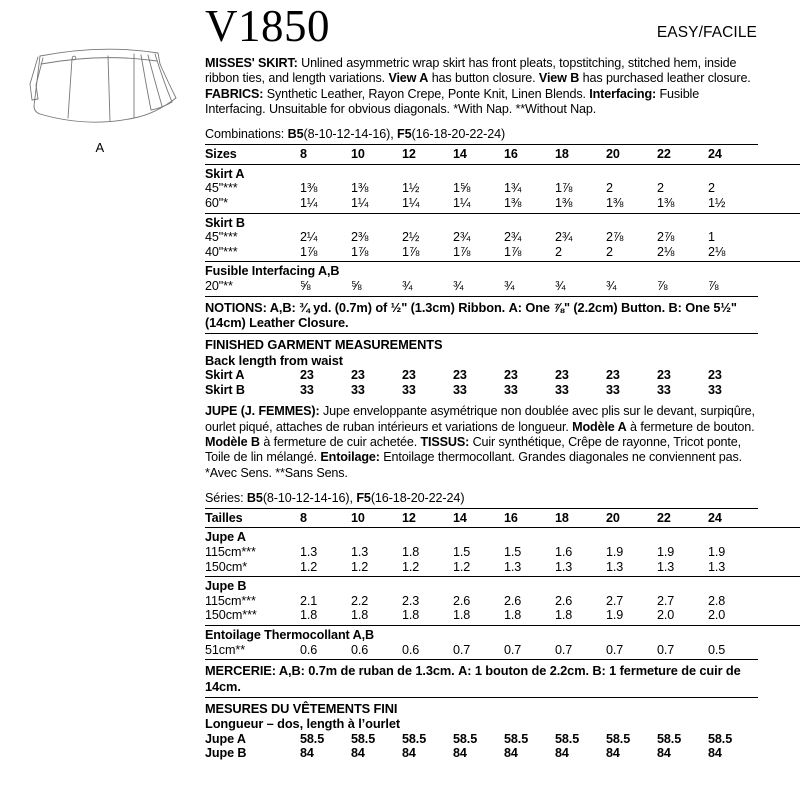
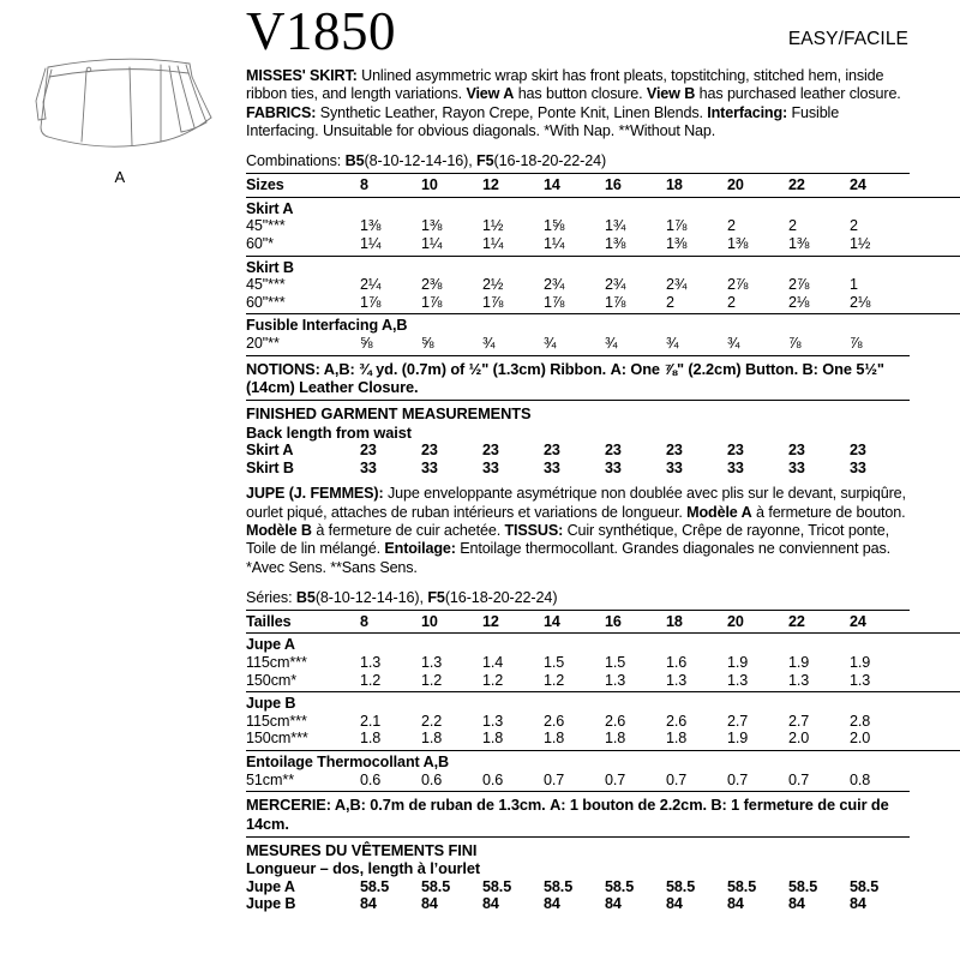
  A
  V1850
  EASY/FACILE
  MISSES' SKIRT: Unlined asymmetric wrap skirt has front pleats, topstitching, stitched hem, inside ribbon ties, and length variations. View A has button closure. View B has purchased leather closure. FABRICS: Synthetic Leather, Rayon Crepe, Ponte Knit, Linen Blends. Interfacing: Fusible Interfacing. Unsuitable for obvious diagonals. *With Nap. **Without Nap.
  Combinations: B5(8-10-12-14-16), F5(16-18-20-22-24)
  Sizes	8	10	12	14	16	18	20	22	24
  Skirt A
  45"***	1⅜	1⅜	1½	1⅝	1¾	1⅞	2	2	2
  60"*	1¼	1¼	1¼	1¼	1⅜	1⅜	1⅜	1⅜	1½
  Skirt B
  45"***	2¼	2⅜	2½	2¾	2¾	2¾	2⅞	2⅞	1
- 40"***	1⅞	1⅞	1⅞	1⅞	1⅞	2	2	2⅛	2⅛
+ 60"***	1⅞	1⅞	1⅞	1⅞	1⅞	2	2	2⅛	2⅛
  Fusible Interfacing A,B
  20"**	⅝	⅝	¾	¾	¾	¾	¾	⅞	⅞
  NOTIONS: A,B: ¾ yd. (0.7m) of ½" (1.3cm) Ribbon. A: One ⅞" (2.2cm) Button. B: One 5½" (14cm) Leather Closure.
  FINISHED GARMENT MEASUREMENTS
  Back length from waist
  Skirt A	23	23	23	23	23	23	23	23	23
  Skirt B	33	33	33	33	33	33	33	33	33
  JUPE (J. FEMMES): Jupe enveloppante asymétrique non doublée avec plis sur le devant, surpiqûre, ourlet piqué, attaches de ruban intérieurs et variations de longueur. Modèle A à fermeture de bouton. Modèle B à fermeture de cuir achetée. TISSUS: Cuir synthétique, Crêpe de rayonne, Tricot ponte, Toile de lin mélangé. Entoilage: Entoilage thermocollant. Grandes diagonales ne conviennent pas. *Avec Sens. **Sans Sens.
  Séries: B5(8-10-12-14-16), F5(16-18-20-22-24)
  Tailles	8	10	12	14	16	18	20	22	24
  Jupe A
- 115cm***	1.3	1.3	1.8	1.5	1.5	1.6	1.9	1.9	1.9
+ 115cm***	1.3	1.3	1.4	1.5	1.5	1.6	1.9	1.9	1.9
  150cm*	1.2	1.2	1.2	1.2	1.3	1.3	1.3	1.3	1.3
  Jupe B
- 115cm***	2.1	2.2	2.3	2.6	2.6	2.6	2.7	2.7	2.8
+ 115cm***	2.1	2.2	1.3	2.6	2.6	2.6	2.7	2.7	2.8
  150cm***	1.8	1.8	1.8	1.8	1.8	1.8	1.9	2.0	2.0
  Entoilage Thermocollant A,B
- 51cm**	0.6	0.6	0.6	0.7	0.7	0.7	0.7	0.7	0.5
+ 51cm**	0.6	0.6	0.6	0.7	0.7	0.7	0.7	0.7	0.8
  MERCERIE: A,B: 0.7m de ruban de 1.3cm. A: 1 bouton de 2.2cm. B: 1 fermeture de cuir de 14cm.
  MESURES DU VÊTEMENTS FINI
  Longueur – dos, length à l’ourlet
  Jupe A	58.5	58.5	58.5	58.5	58.5	58.5	58.5	58.5	58.5
  Jupe B	84	84	84	84	84	84	84	84	84
